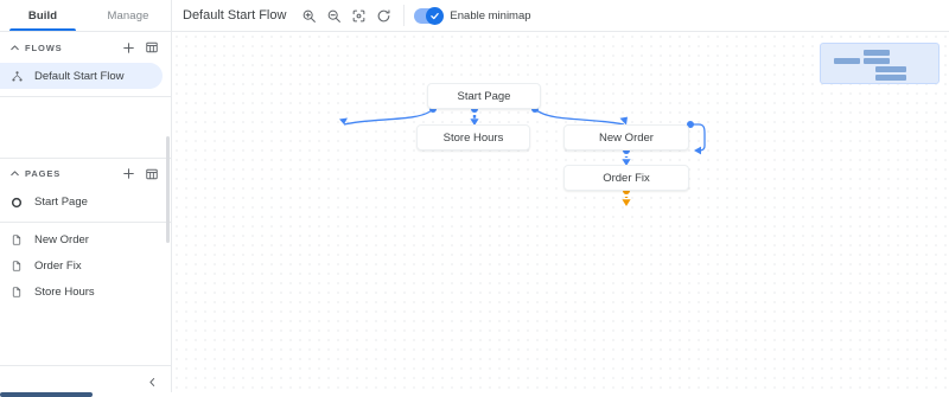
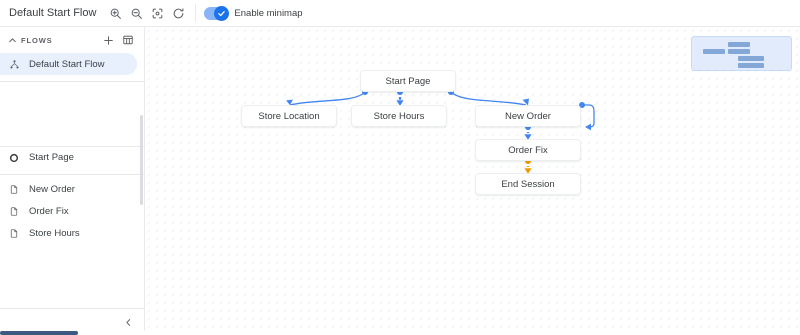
- Build
- Manage
  Default Start Flow
  Enable minimap
  FLOWS
  Default Start Flow
- PAGES
  Start Page
  New Order
  Order Fix
  Store Hours
  Start Page
+ Store Location
  Store Hours
  New Order
  Order Fix
+ End Session
